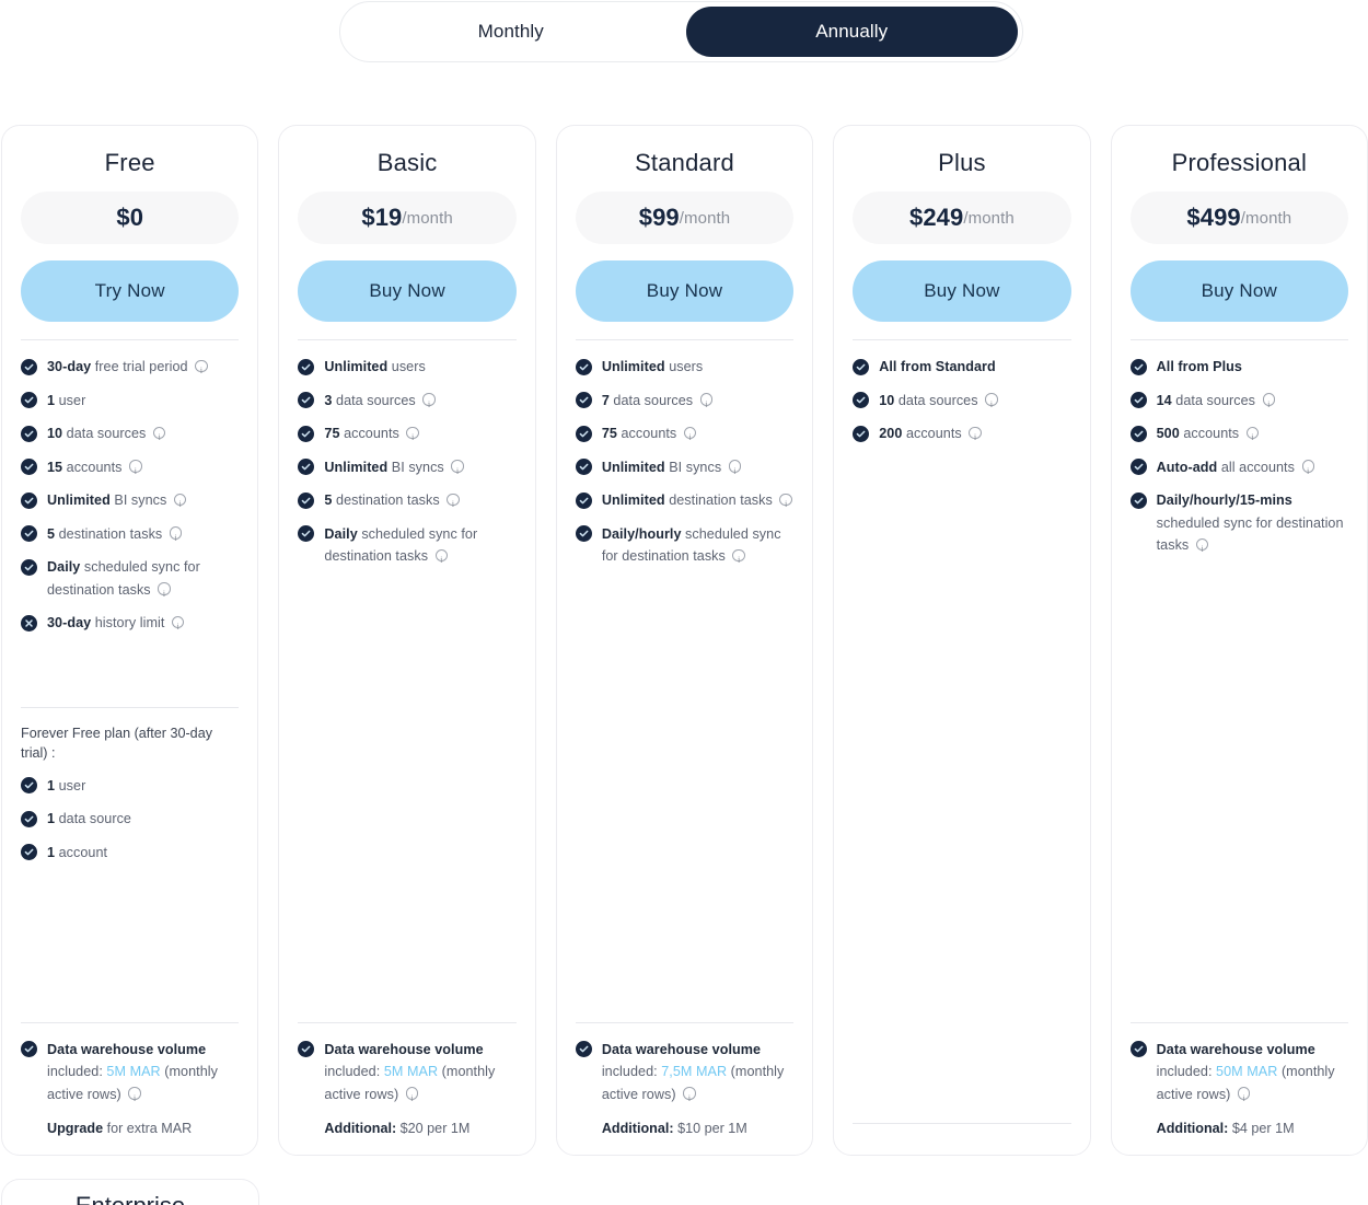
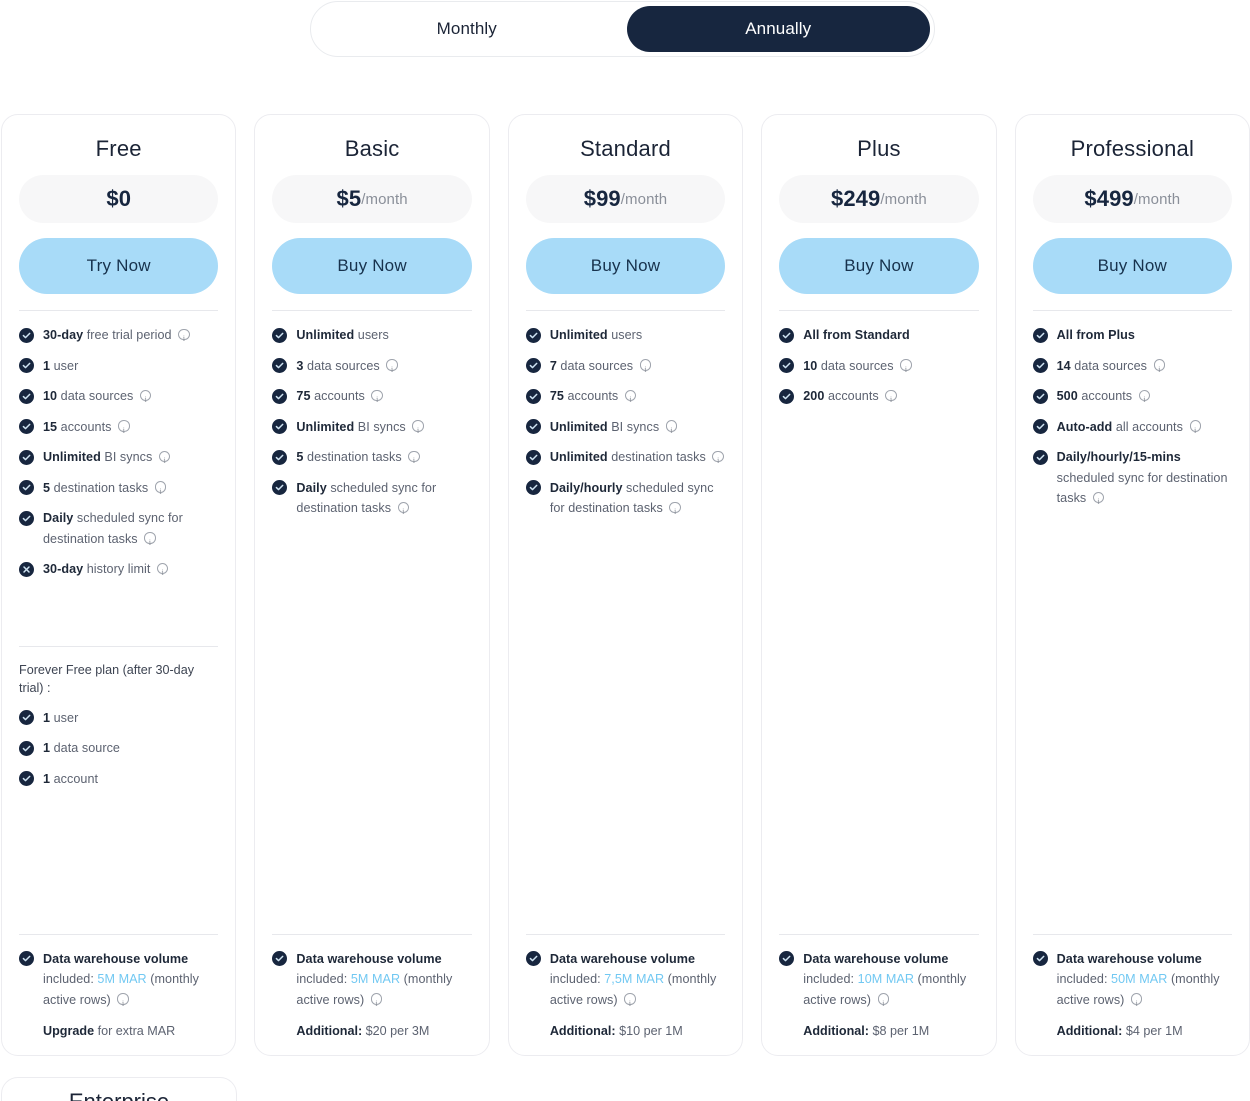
  Monthly
  Annually
  Free
  $0
  Try Now
  30-day free trial period
  1 user
  10 data sources
  15 accounts
  Unlimited BI syncs
  5 destination tasks
  Daily scheduled sync for destination tasks
  30-day history limit
  Forever Free plan (after 30-day trial) :
  1 user
  1 data source
  1 account
  Data warehouse volume included: 5M MAR (monthly active rows)
  Upgrade for extra MAR
  Basic
- $19
+ $5
  /month
  Buy Now
  Unlimited users
  3 data sources
  75 accounts
  Unlimited BI syncs
  5 destination tasks
  Daily scheduled sync for destination tasks
  Data warehouse volume included: 5M MAR (monthly active rows)
- Additional: $20 per 1M
+ Additional: $20 per 3M
  Standard
  $99
  /month
  Buy Now
  Unlimited users
  7 data sources
  75 accounts
  Unlimited BI syncs
  Unlimited destination tasks
  Daily/hourly scheduled sync for destination tasks
  Data warehouse volume included: 7,5M MAR (monthly active rows)
  Additional: $10 per 1M
  Plus
  $249
  /month
  Buy Now
  All from Standard
  10 data sources
  200 accounts
+ Data warehouse volume included: 10M MAR (monthly active rows)
+ Additional: $8 per 1M
  Professional
  $499
  /month
  Buy Now
  All from Plus
  14 data sources
  500 accounts
  Auto-add all accounts
  Daily/hourly/15-mins scheduled sync for destination tasks
  Data warehouse volume included: 50M MAR (monthly active rows)
  Additional: $4 per 1M
